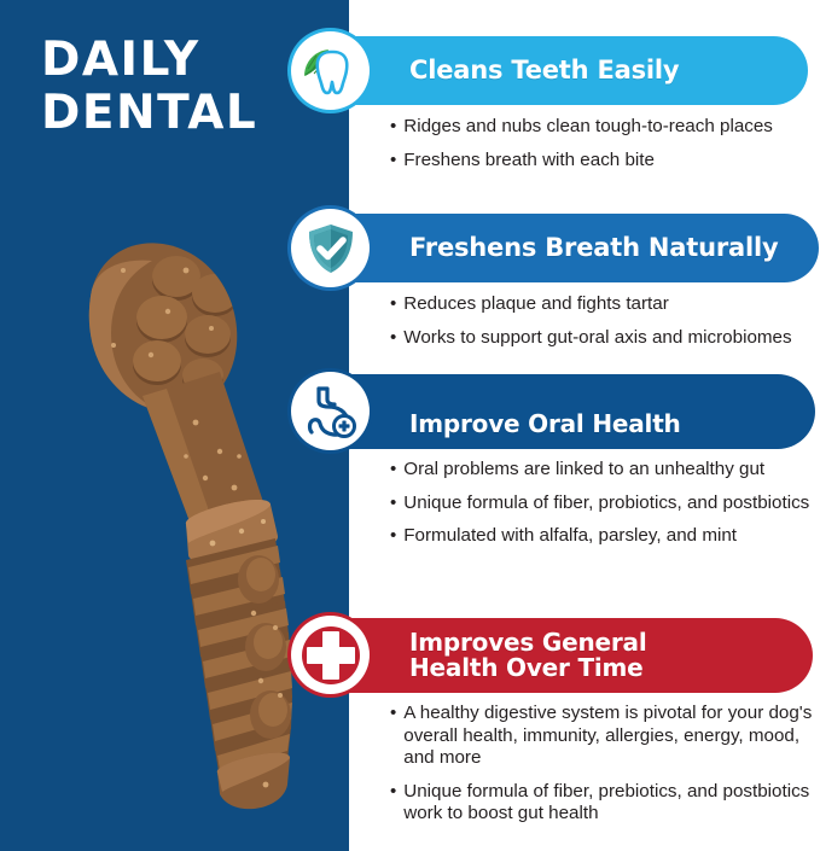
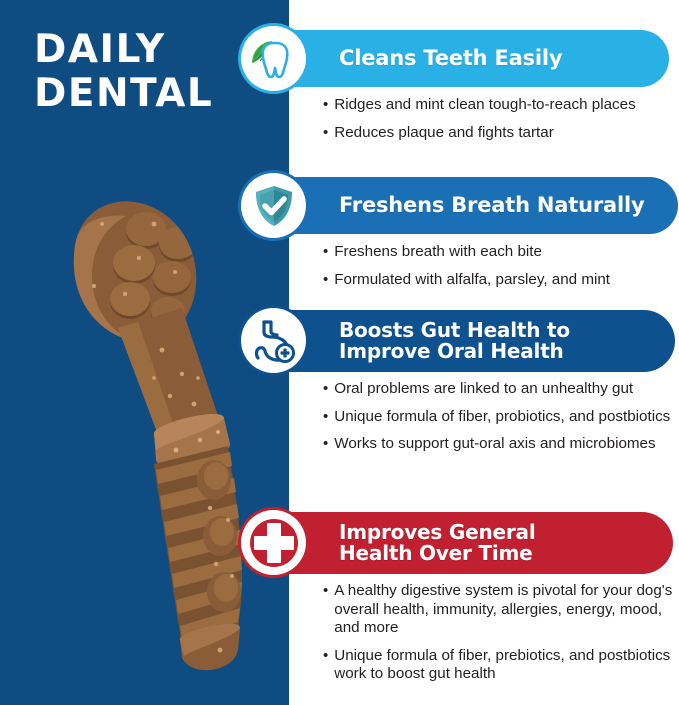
  DAILY
  DENTAL
  Cleans Teeth Easily
  •
- Ridges and nubs clean tough-to-reach places
+ Ridges and mint clean tough-to-reach places
  •
- Freshens breath with each bite
+ Reduces plaque and fights tartar
  Freshens Breath Naturally
  •
- Reduces plaque and fights tartar
+ Freshens breath with each bite
  •
- Works to support gut-oral axis and microbiomes
+ Formulated with alfalfa, parsley, and mint
+ Boosts Gut Health to
  Improve Oral Health
  •
  Oral problems are linked to an unhealthy gut
  •
  Unique formula of fiber, probiotics, and postbiotics
  •
- Formulated with alfalfa, parsley, and mint
+ Works to support gut-oral axis and microbiomes
  Improves General
  Health Over Time
  •
  A healthy digestive system is pivotal for your dog's overall health, immunity, allergies, energy, mood, and more
  •
  Unique formula of fiber, prebiotics, and postbiotics work to boost gut health
